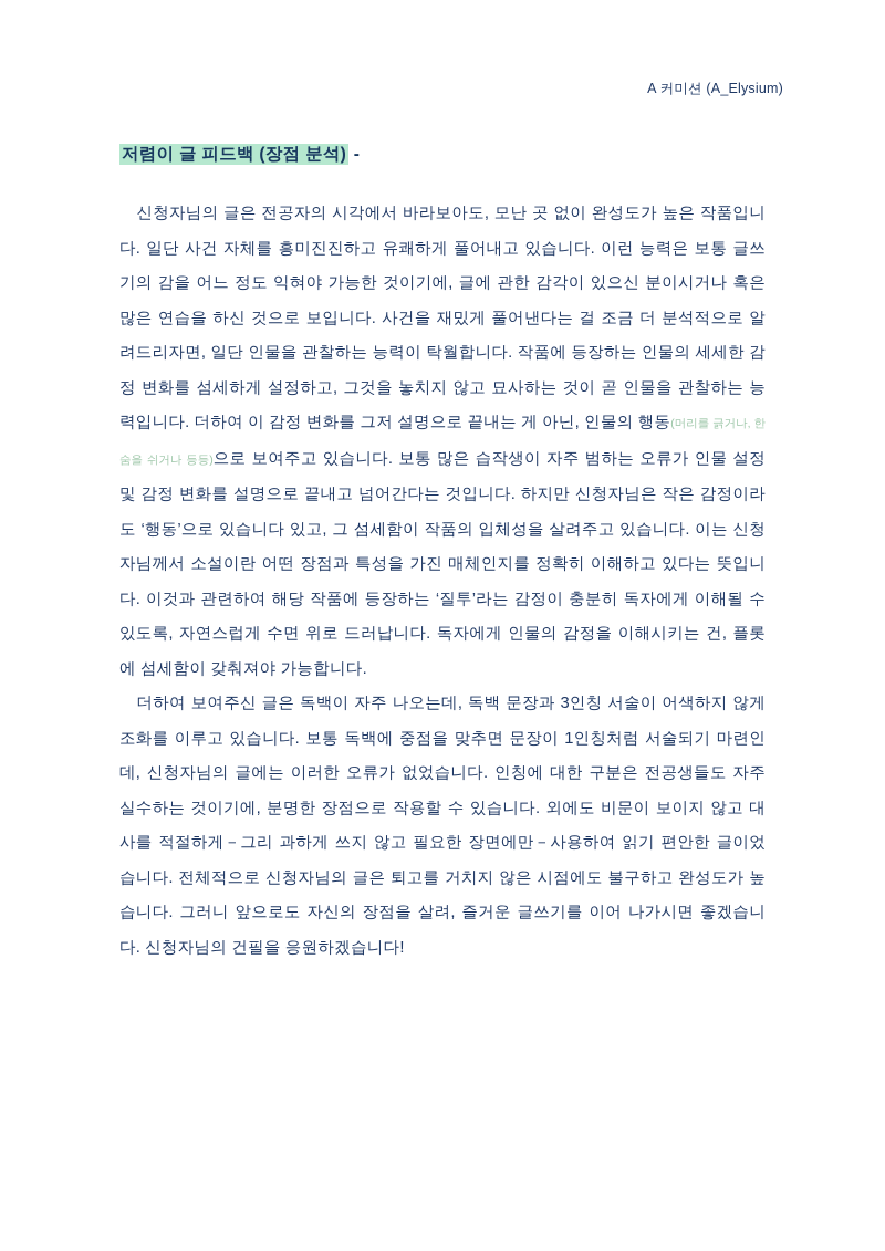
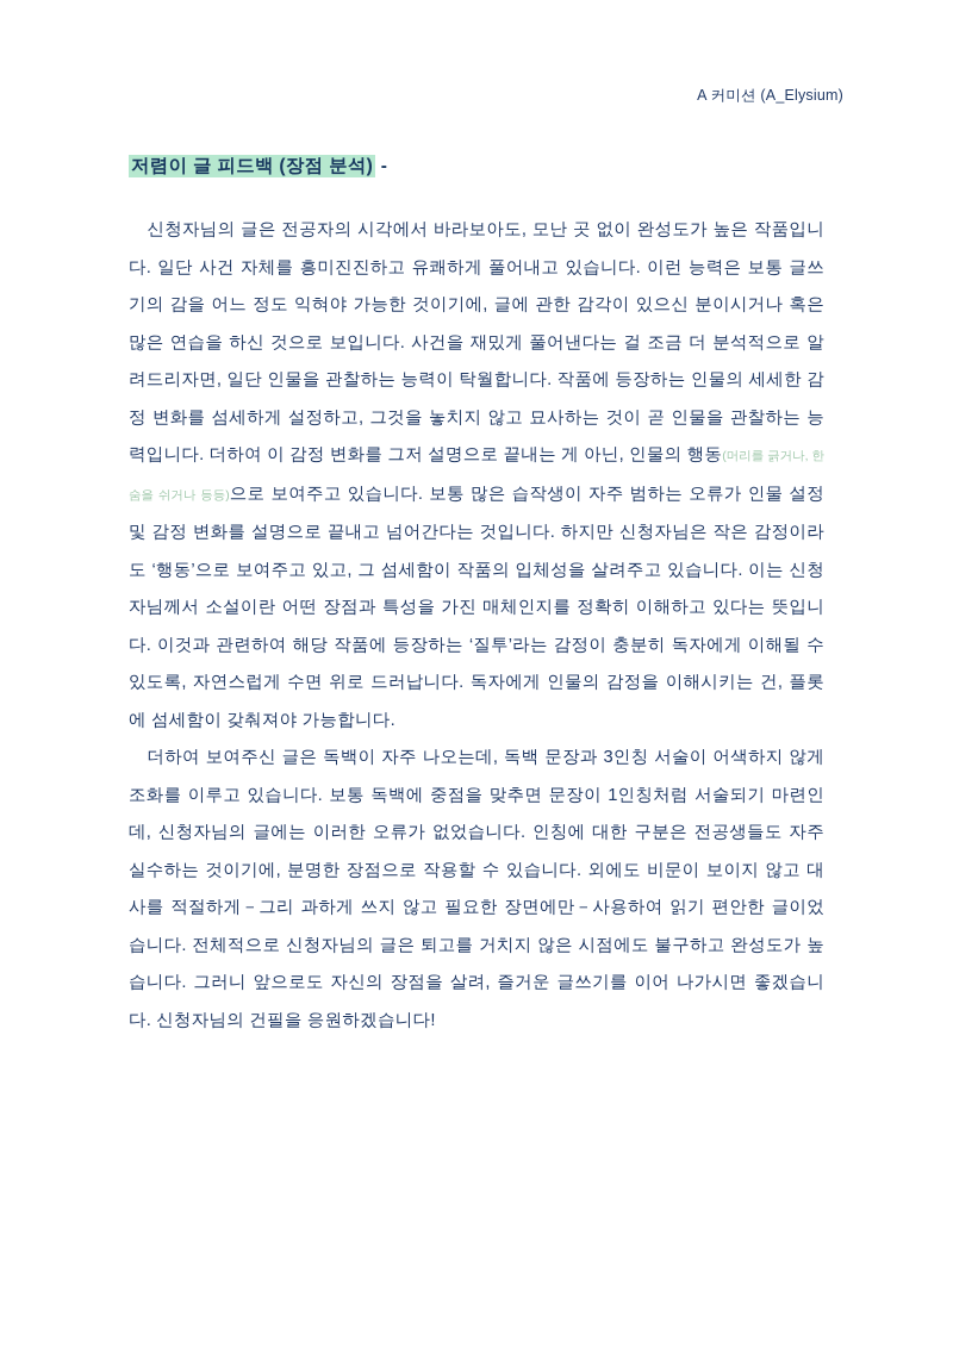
  A 커미션 (A_Elysium)
  저렴이 글 피드백 (장점 분석) -
- 신청자님의 글은 전공자의 시각에서 바라보아도, 모난 곳 없이 완성도가 높은 작품입니다. 일단 사건 자체를 흥미진진하고 유쾌하게 풀어내고 있습니다. 이런 능력은 보통 글쓰기의 감을 어느 정도 익혀야 가능한 것이기에, 글에 관한 감각이 있으신 분이시거나 혹은 많은 연습을 하신 것으로 보입니다. 사건을 재밌게 풀어낸다는 걸 조금 더 분석적으로 알려드리자면, 일단 인물을 관찰하는 능력이 탁월합니다. 작품에 등장하는 인물의 세세한 감정 변화를 섬세하게 설정하고, 그것을 놓치지 않고 묘사하는 것이 곧 인물을 관찰하는 능력입니다. 더하여 이 감정 변화를 그저 설명으로 끝내는 게 아닌, 인물의 행동(머리를 긁거나, 한숨을 쉬거나 등등)으로 보여주고 있습니다. 보통 많은 습작생이 자주 범하는 오류가 인물 설정 및 감정 변화를 설명으로 끝내고 넘어간다는 것입니다. 하지만 신청자님은 작은 감정이라도 ‘행동’으로 있습니다 있고, 그 섬세함이 작품의 입체성을 살려주고 있습니다. 이는 신청자님께서 소설이란 어떤 장점과 특성을 가진 매체인지를 정확히 이해하고 있다는 뜻입니다. 이것과 관련하여 해당 작품에 등장하는 ‘질투’라는 감정이 충분히 독자에게 이해될 수 있도록, 자연스럽게 수면 위로 드러납니다. 독자에게 인물의 감정을 이해시키는 건, 플롯에 섬세함이 갖춰져야 가능합니다.
+ 신청자님의 글은 전공자의 시각에서 바라보아도, 모난 곳 없이 완성도가 높은 작품입니다. 일단 사건 자체를 흥미진진하고 유쾌하게 풀어내고 있습니다. 이런 능력은 보통 글쓰기의 감을 어느 정도 익혀야 가능한 것이기에, 글에 관한 감각이 있으신 분이시거나 혹은 많은 연습을 하신 것으로 보입니다. 사건을 재밌게 풀어낸다는 걸 조금 더 분석적으로 알려드리자면, 일단 인물을 관찰하는 능력이 탁월합니다. 작품에 등장하는 인물의 세세한 감정 변화를 섬세하게 설정하고, 그것을 놓치지 않고 묘사하는 것이 곧 인물을 관찰하는 능력입니다. 더하여 이 감정 변화를 그저 설명으로 끝내는 게 아닌, 인물의 행동(머리를 긁거나, 한숨을 쉬거나 등등)으로 보여주고 있습니다. 보통 많은 습작생이 자주 범하는 오류가 인물 설정 및 감정 변화를 설명으로 끝내고 넘어간다는 것입니다. 하지만 신청자님은 작은 감정이라도 ‘행동’으로 보여주고 있고, 그 섬세함이 작품의 입체성을 살려주고 있습니다. 이는 신청자님께서 소설이란 어떤 장점과 특성을 가진 매체인지를 정확히 이해하고 있다는 뜻입니다. 이것과 관련하여 해당 작품에 등장하는 ‘질투’라는 감정이 충분히 독자에게 이해될 수 있도록, 자연스럽게 수면 위로 드러납니다. 독자에게 인물의 감정을 이해시키는 건, 플롯에 섬세함이 갖춰져야 가능합니다.
  더하여 보여주신 글은 독백이 자주 나오는데, 독백 문장과 3인칭 서술이 어색하지 않게 조화를 이루고 있습니다. 보통 독백에 중점을 맞추면 문장이 1인칭처럼 서술되기 마련인데, 신청자님의 글에는 이러한 오류가 없었습니다. 인칭에 대한 구분은 전공생들도 자주 실수하는 것이기에, 분명한 장점으로 작용할 수 있습니다. 외에도 비문이 보이지 않고 대사를 적절하게－그리 과하게 쓰지 않고 필요한 장면에만－사용하여 읽기 편안한 글이었습니다. 전체적으로 신청자님의 글은 퇴고를 거치지 않은 시점에도 불구하고 완성도가 높습니다. 그러니 앞으로도 자신의 장점을 살려, 즐거운 글쓰기를 이어 나가시면 좋겠습니다. 신청자님의 건필을 응원하겠습니다!
